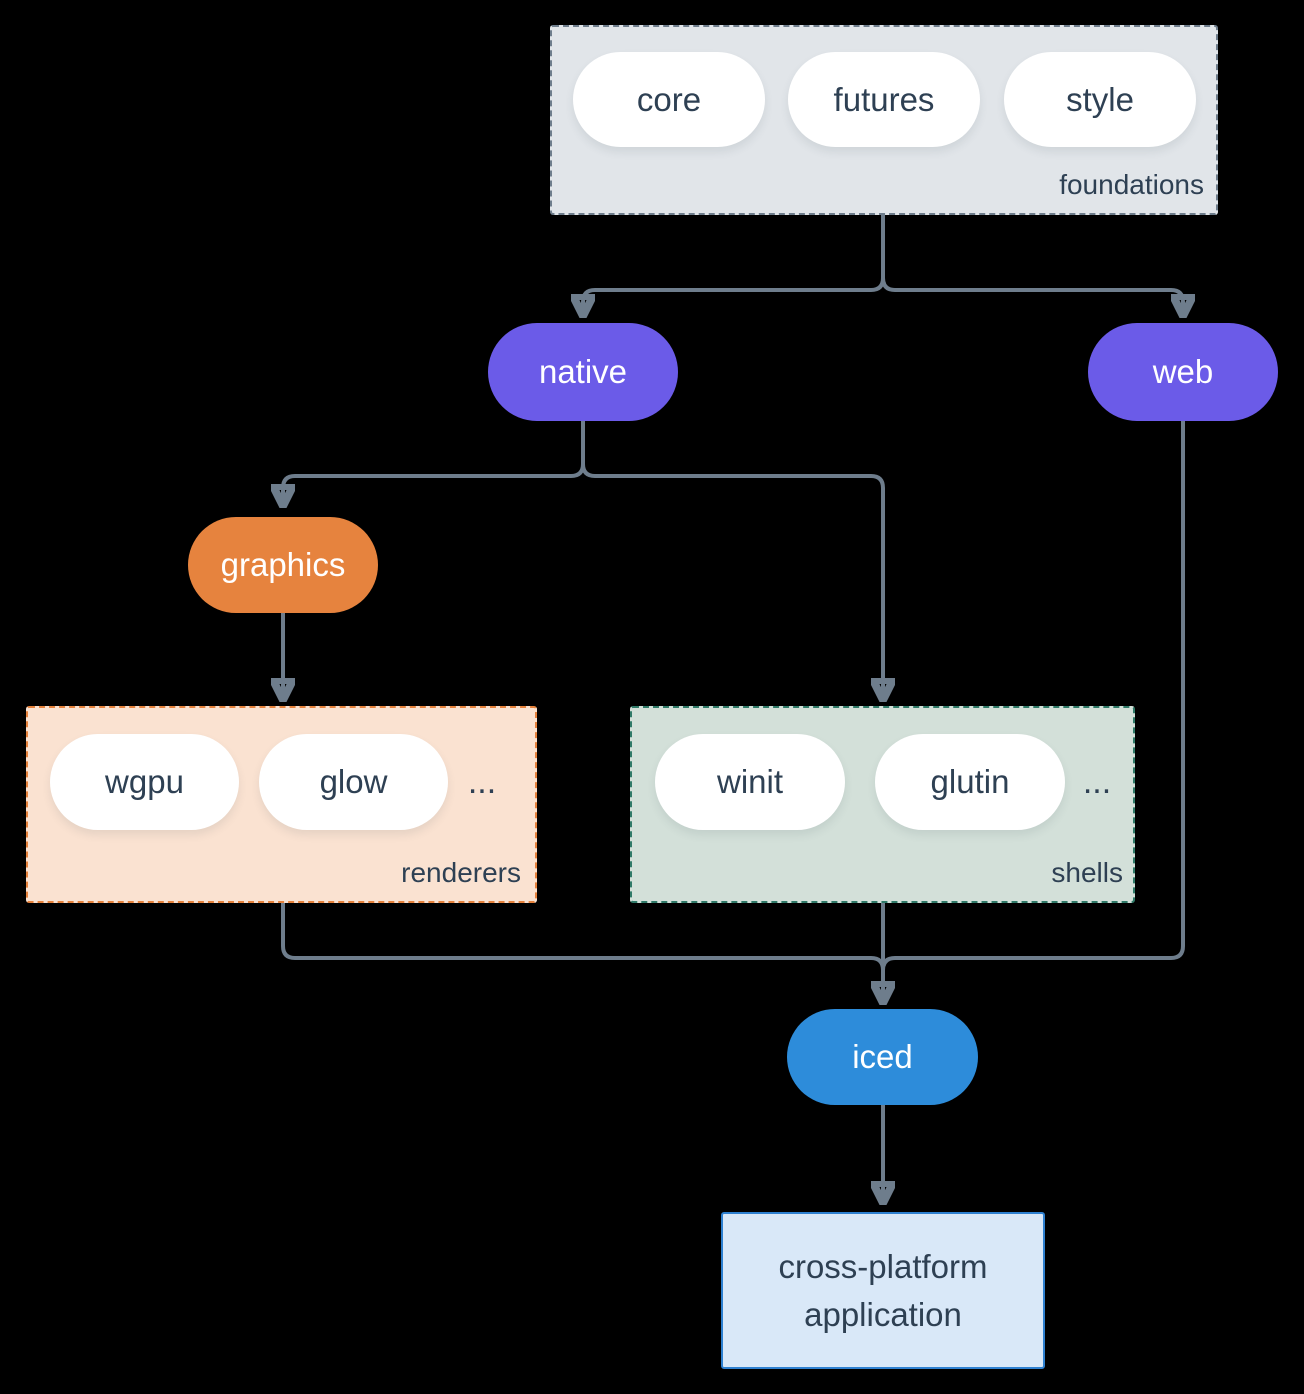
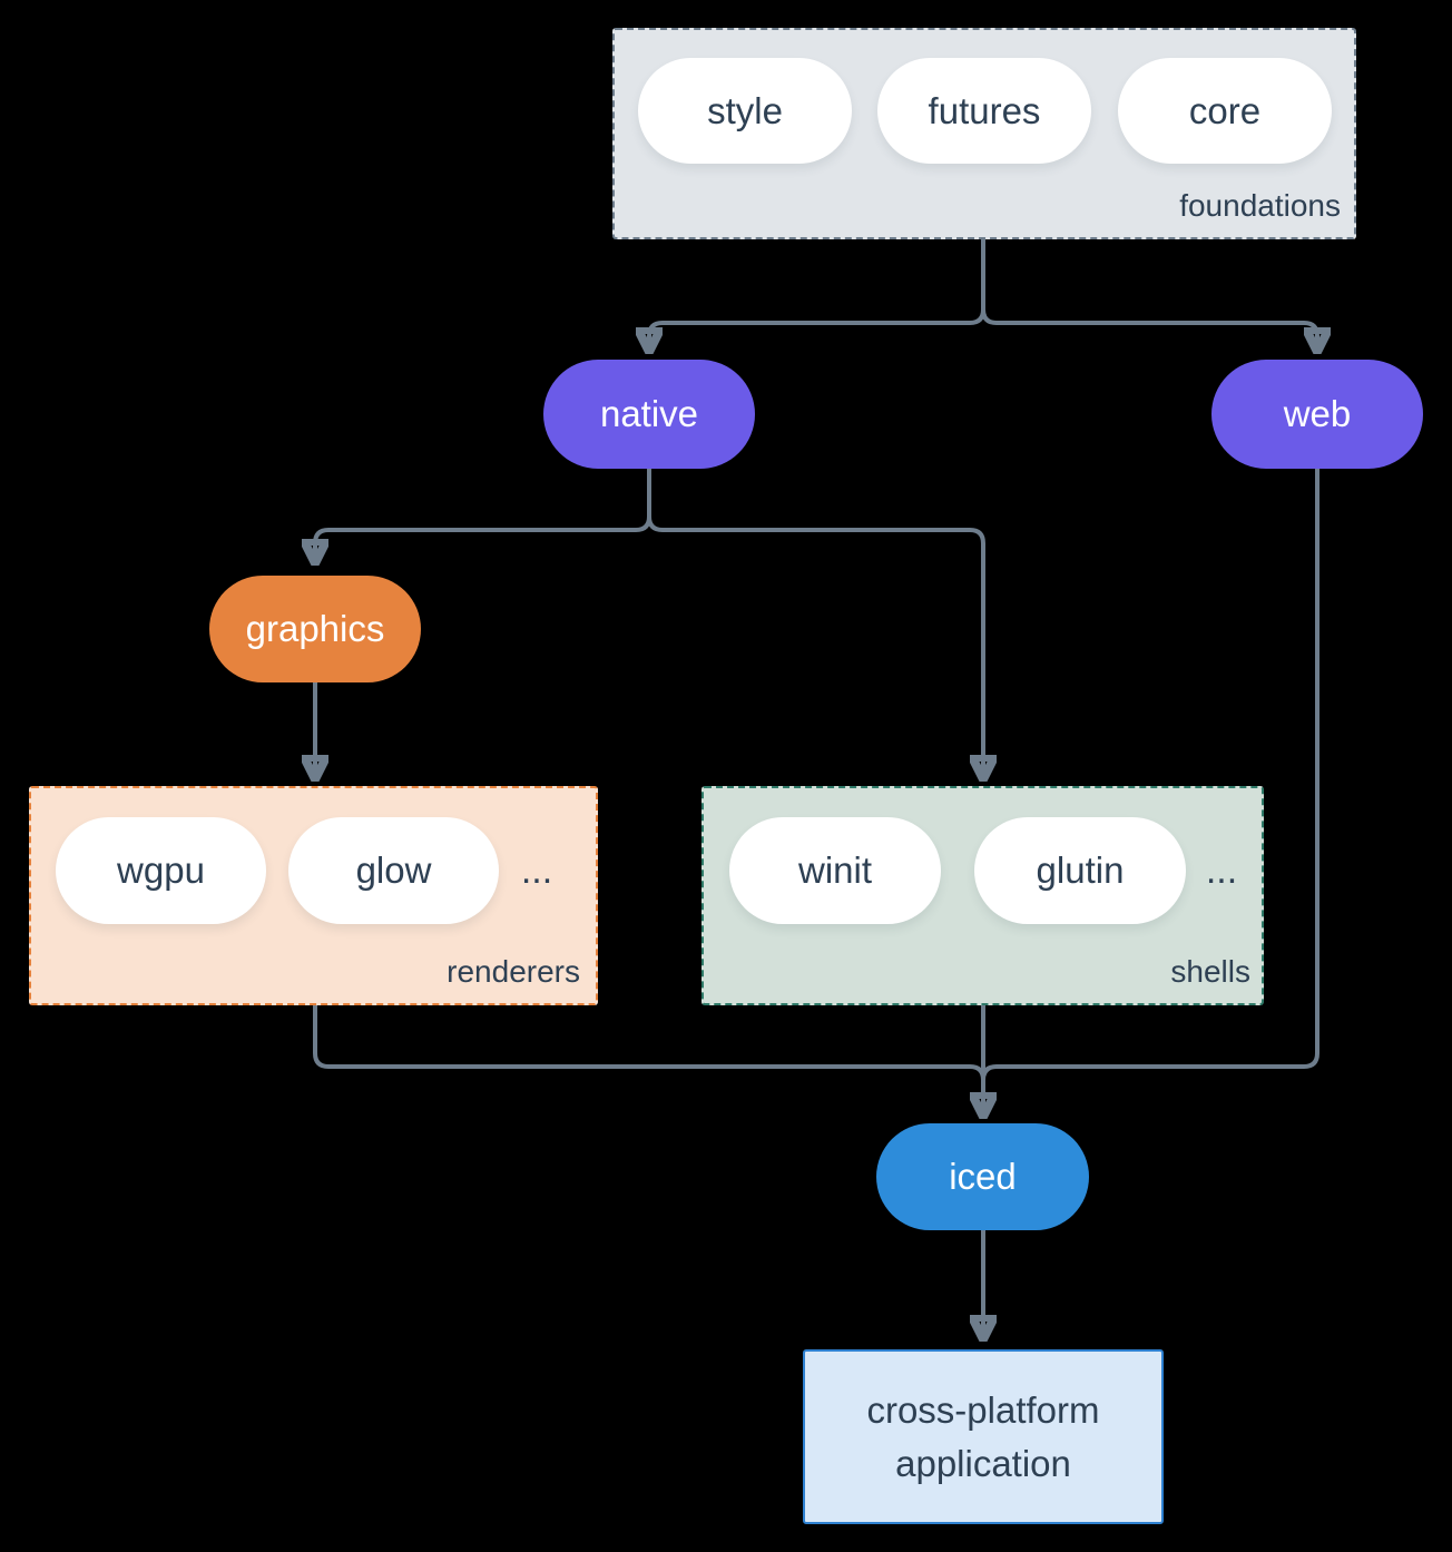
- core
+ style
  futures
- style
+ core
  foundations
  native
  web
  graphics
  wgpu
  glow
  ...
  renderers
  winit
  glutin
  ...
  shells
  iced
  cross-platform application
